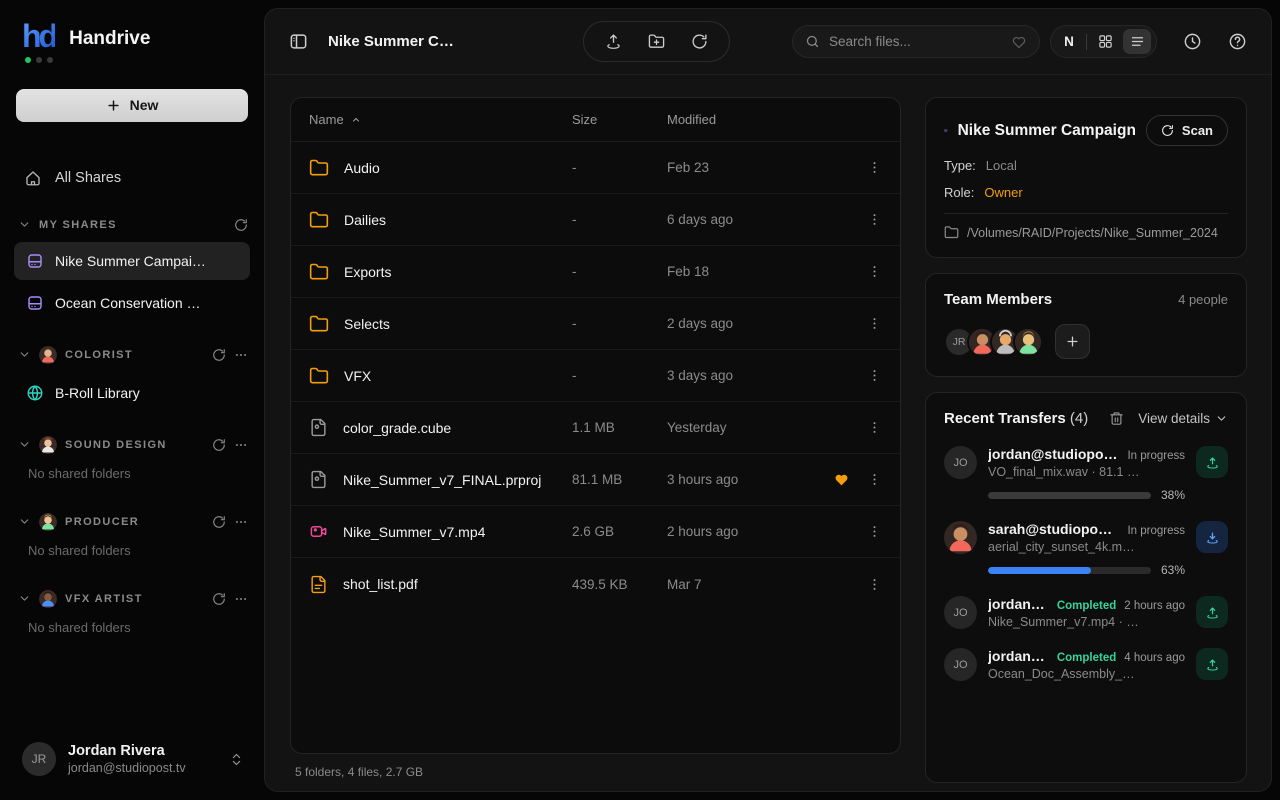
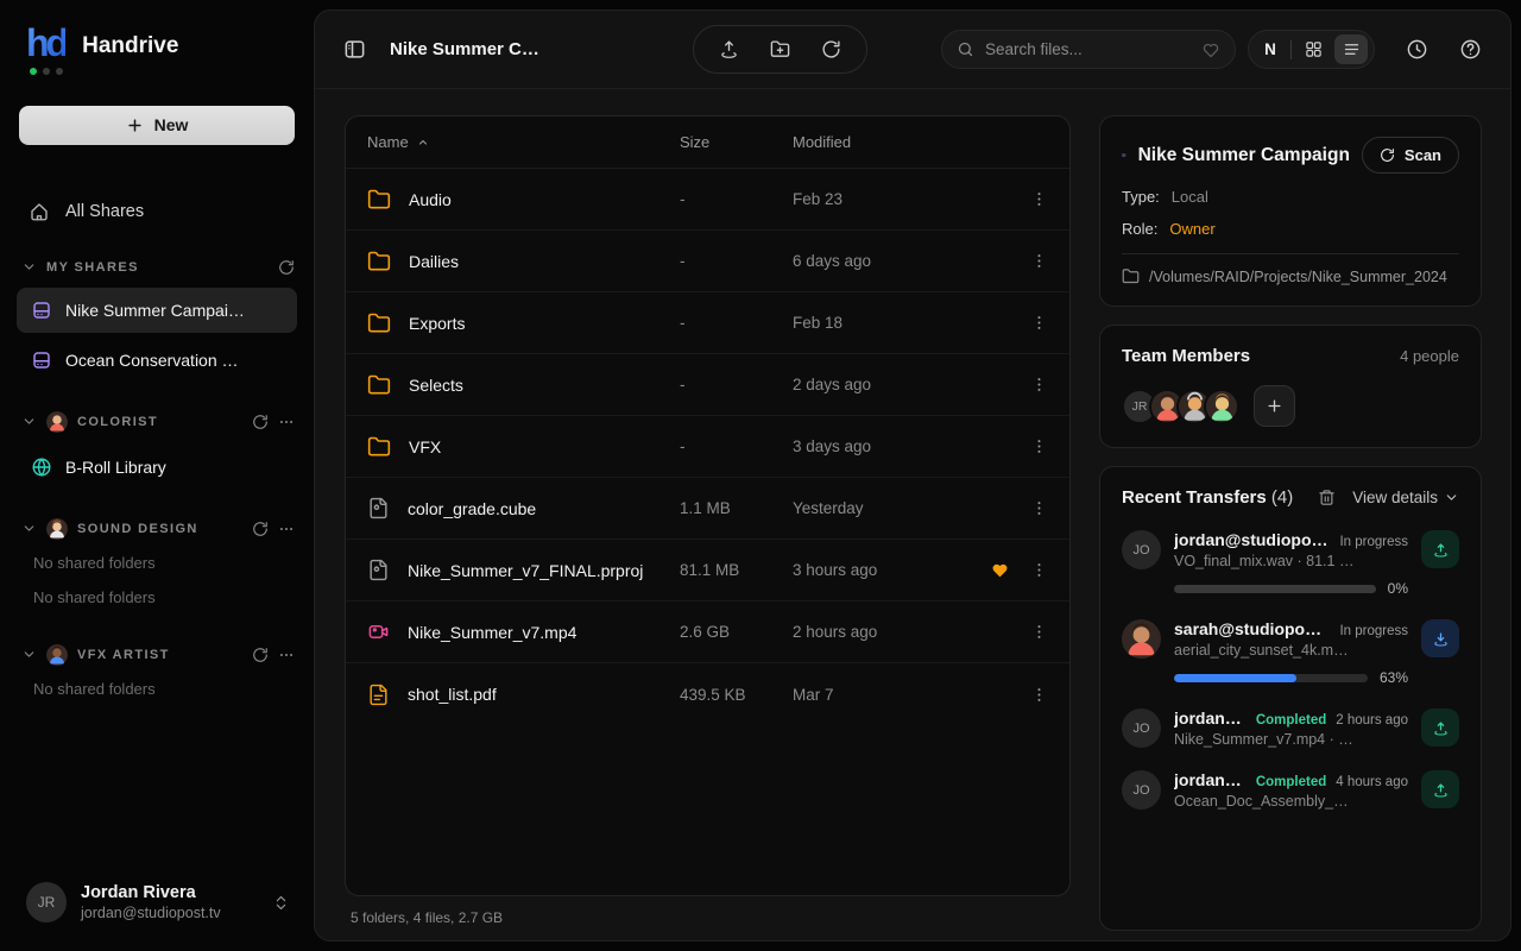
  hd
  Handrive
  New
  All Shares
  MY SHARES
  Nike Summer Campai…
  Ocean Conservation …
  COLORIST
  B-Roll Library
  SOUND DESIGN
  No shared folders
- PRODUCER
  No shared folders
  VFX ARTIST
  No shared folders
  JR
  Jordan Rivera
  jordan@studiopost.tv
  Nike Summer C…
  Search files...
  N
  Name
  Size
  Modified
  Audio
  -
  Feb 23
  Dailies
  -
  6 days ago
  Exports
  -
  Feb 18
  Selects
  -
  2 days ago
  VFX
  -
  3 days ago
  color_grade.cube
  1.1 MB
  Yesterday
  Nike_Summer_v7_FINAL.prproj
  81.1 MB
  3 hours ago
  Nike_Summer_v7.mp4
  2.6 GB
  2 hours ago
  shot_list.pdf
  439.5 KB
  Mar 7
  5 folders, 4 files, 2.7 GB
  Nike Summer Campaign
  Scan
  Type:
  Local
  Role:
  Owner
  /Volumes/RAID/Projects/Nike_Summer_2024
  Team Members
  4 people
  JR
  Recent Transfers (4)
  View details
  JO
  jordan@studiopost.
  In progress
  VO_final_mix.wav · 81.1 …
- 38%
+ 0%
  sarah@studiopost.t
  In progress
  aerial_city_sunset_4k.m…
  63%
  JO
  jordan@s
  Completed
  2 hours ago
  Nike_Summer_v7.mp4 · …
  JO
  jordan@s
  Completed
  4 hours ago
  Ocean_Doc_Assembly_…
